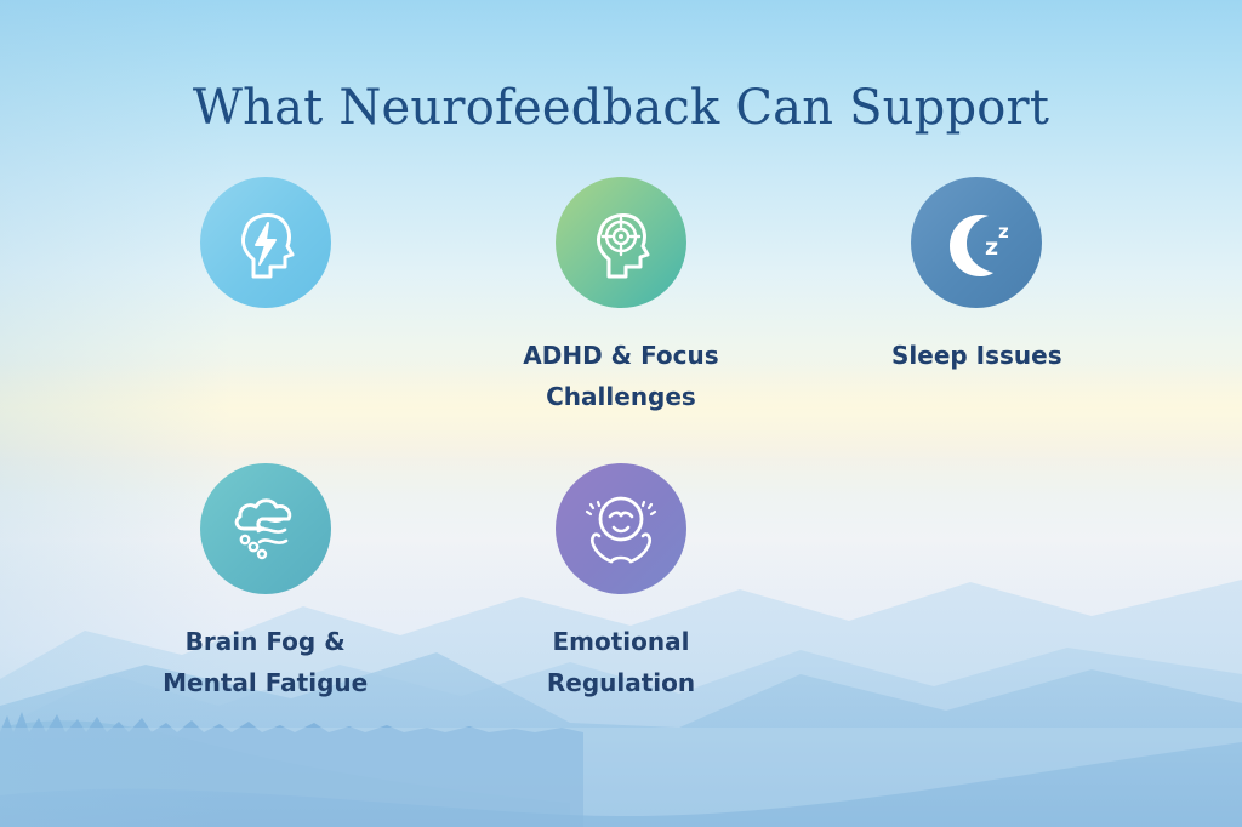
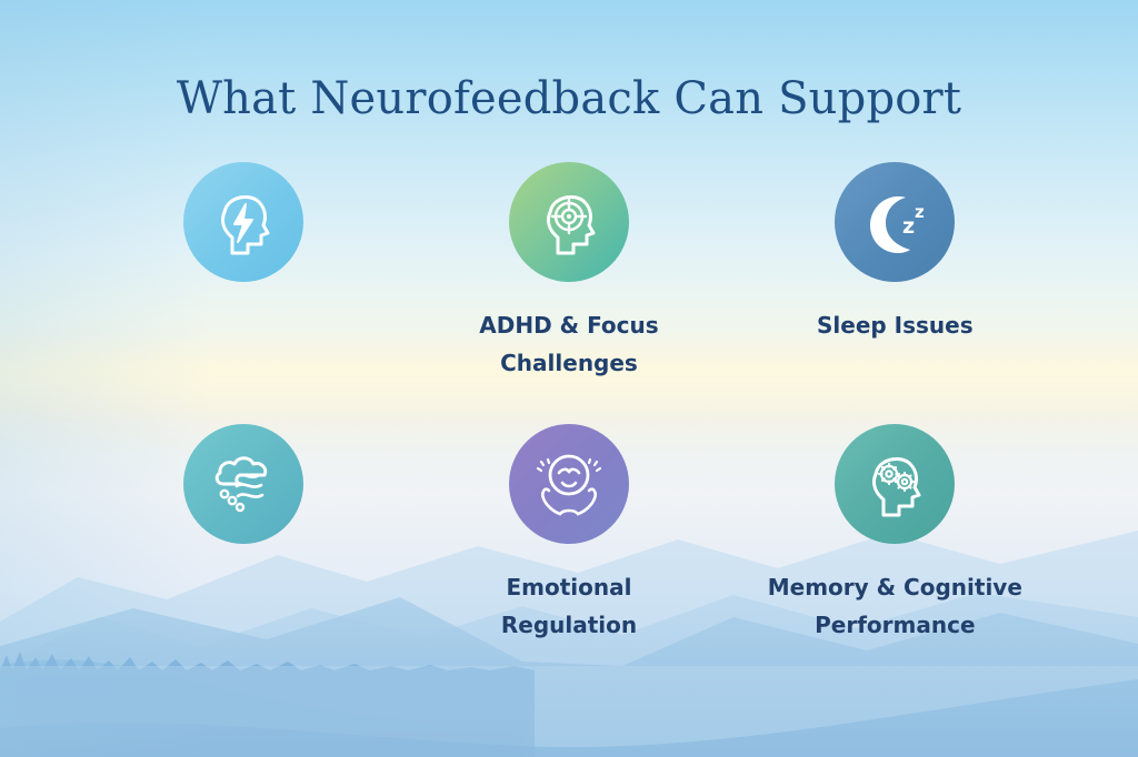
  What Neurofeedback Can Support
  ADHD & Focus
  Challenges
  z
  z
  Sleep Issues
- Brain Fog &
- Mental Fatigue
  Emotional
  Regulation
+ Memory & Cognitive
+ Performance
